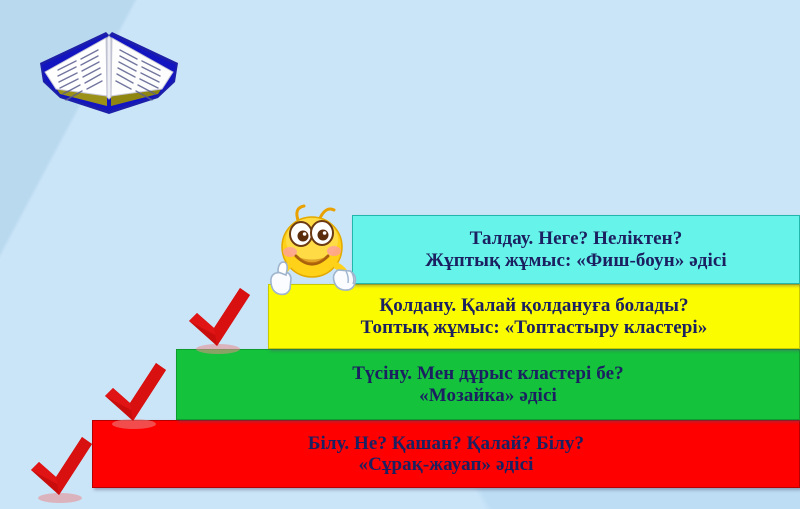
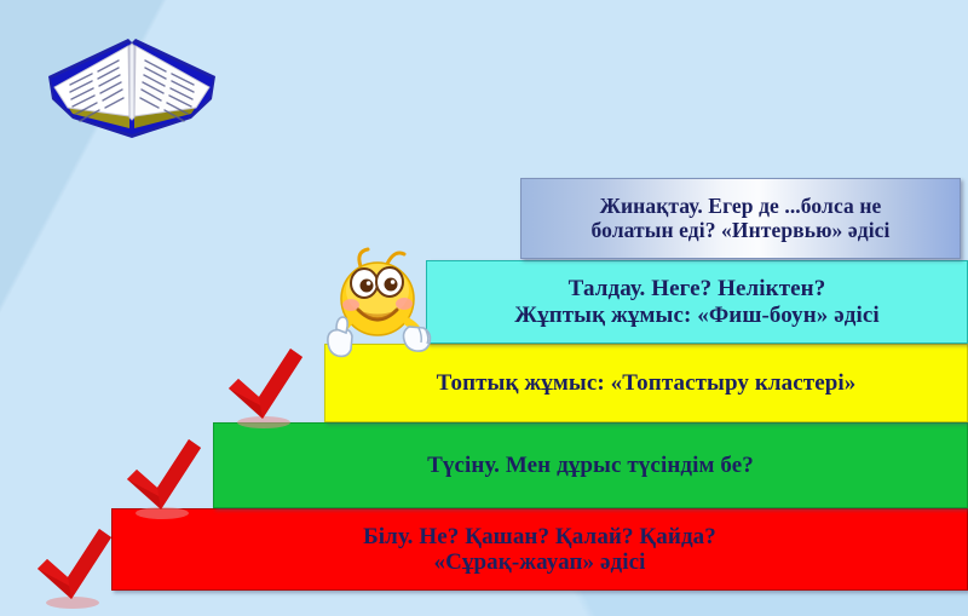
- Білу. Не? Қашан? Қалай? Білу?
+ Білу. Не? Қашан? Қалай? Қайда?
  «Сұрақ-жауап» әдісі
- Түсіну. Мен дұрыс кластері бе?
+ Түсіну. Мен дұрыс түсіндім бе?
- «Мозайка» әдісі
- Қолдану. Қалай қолдануға болады?
  Топтық жұмыс: «Топтастыру кластері»
  Талдау. Неге? Неліктен?
  Жұптық жұмыс: «Фиш-боун» әдісі
+ Жинақтау. Егер де ...болса не
+ болатын еді? «Интервью» әдісі
